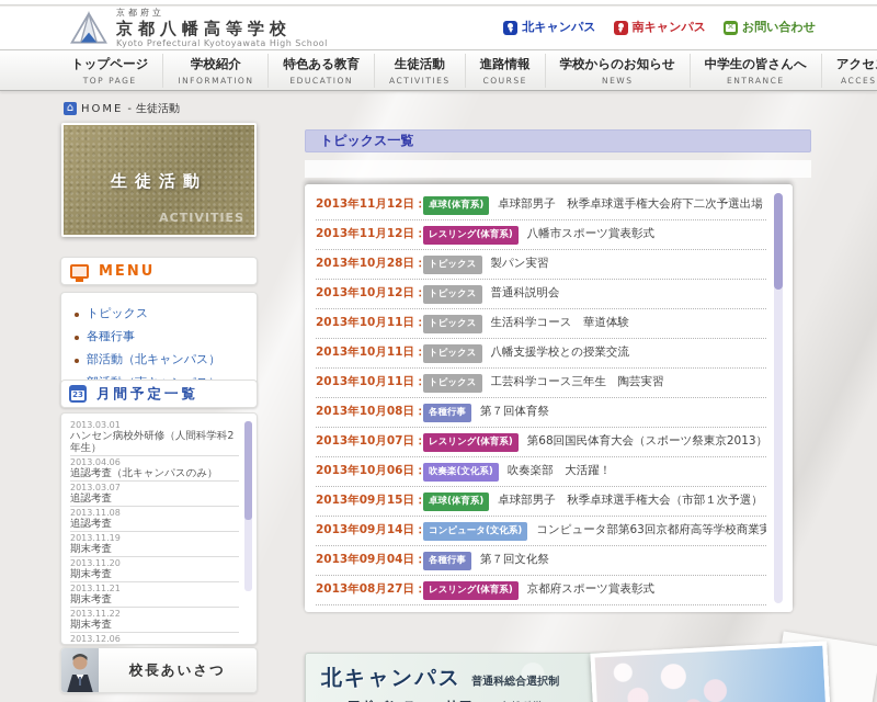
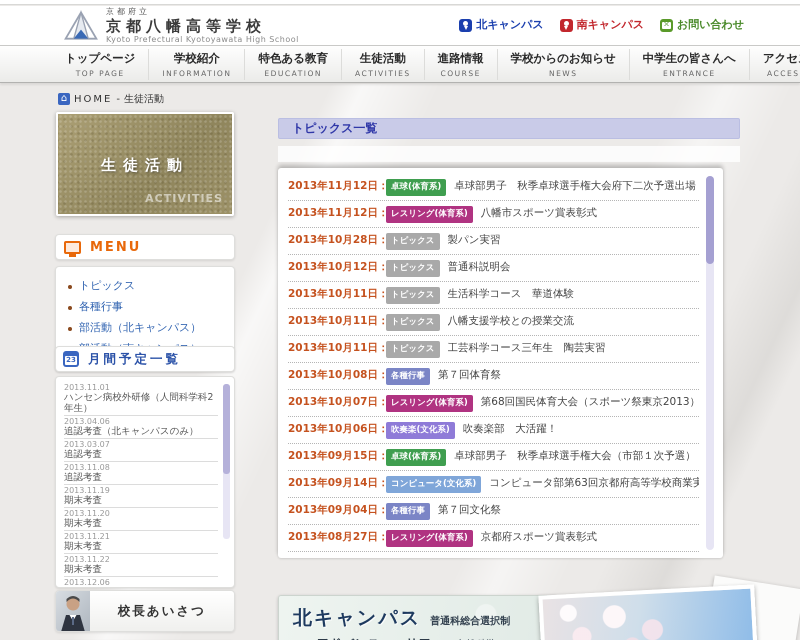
  京都府立
  京都八幡高等学校
  Kyoto Prefectural Kyotoyawata High School
  北キャンパス
  南キャンパス
  お問い合わせ
  トップページ
  TOP PAGE
  学校紹介
  INFORMATION
  特色ある教育
  EDUCATION
  生徒活動
  ACTIVITIES
  進路情報
  COURSE
  学校からのお知らせ
  NEWS
  中学生の皆さんへ
  ENTRANCE
  アクセ
  ACCES
  ⌂
  HOME
  -
  生徒活動
  生徒活動
  ACTIVITIES
  MENU
  トピックス
  各種行事
  部活動（北キャンパス）
  23
  月間予定一覧
- 2013.03.01
+ 2013.11.01
  ハンセン病校外研修（人間科学科2年生）
  2013.04.06
  追認考査（北キャンパスのみ）
  2013.03.07
  追認考査
  2013.11.08
  追認考査
  2013.11.19
  期末考査
  2013.11.20
  期末考査
  2013.11.21
  期末考査
  2013.11.22
  期末考査
  2013.12.06
  校長あいさつ
  トピックス一覧
  2013年11月12日：
  卓球(体育系)
  卓球部男子 秋季卓球選手権大会府下二次予選出場
  2013年11月12日：
  レスリング(体育系)
  八幡市スポーツ賞表彰式
  2013年10月28日：
  トピックス
  製パン実習
  2013年10月12日：
  トピックス
  普通科説明会
  2013年10月11日：
  トピックス
  生活科学コース 華道体験
  2013年10月11日：
  トピックス
  八幡支援学校との授業交流
  2013年10月11日：
  トピックス
  工芸科学コース三年生 陶芸実習
  2013年10月08日：
  各種行事
  第７回体育祭
  2013年10月07日：
  レスリング(体育系)
  第68回国民体育大会（スポーツ祭東京2013）
  2013年10月06日：
  吹奏楽(文化系)
  吹奏楽部 大活躍！
  2013年09月15日：
  卓球(体育系)
  卓球部男子 秋季卓球選手権大会（市部１次予選）
  2013年09月14日：
  コンピュータ(文化系)
  コンピュータ部第63回京都府高等学校商業実
  2013年09月04日：
  各種行事
  第７回文化祭
  2013年08月27日：
  レスリング(体育系)
  京都府スポーツ賞表彰式
  北キャンパス
  普通科総合選択制
